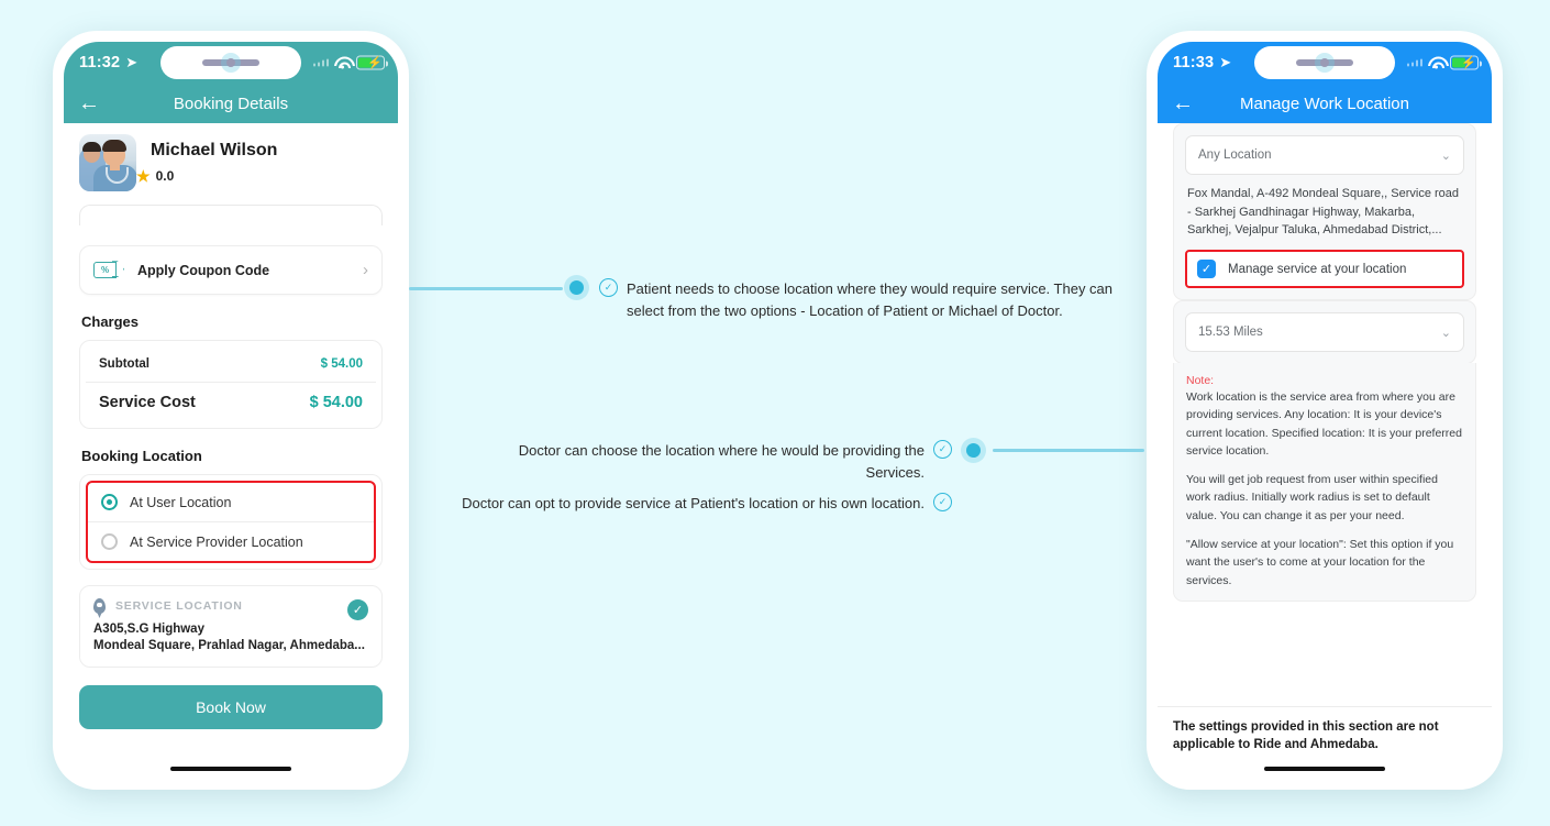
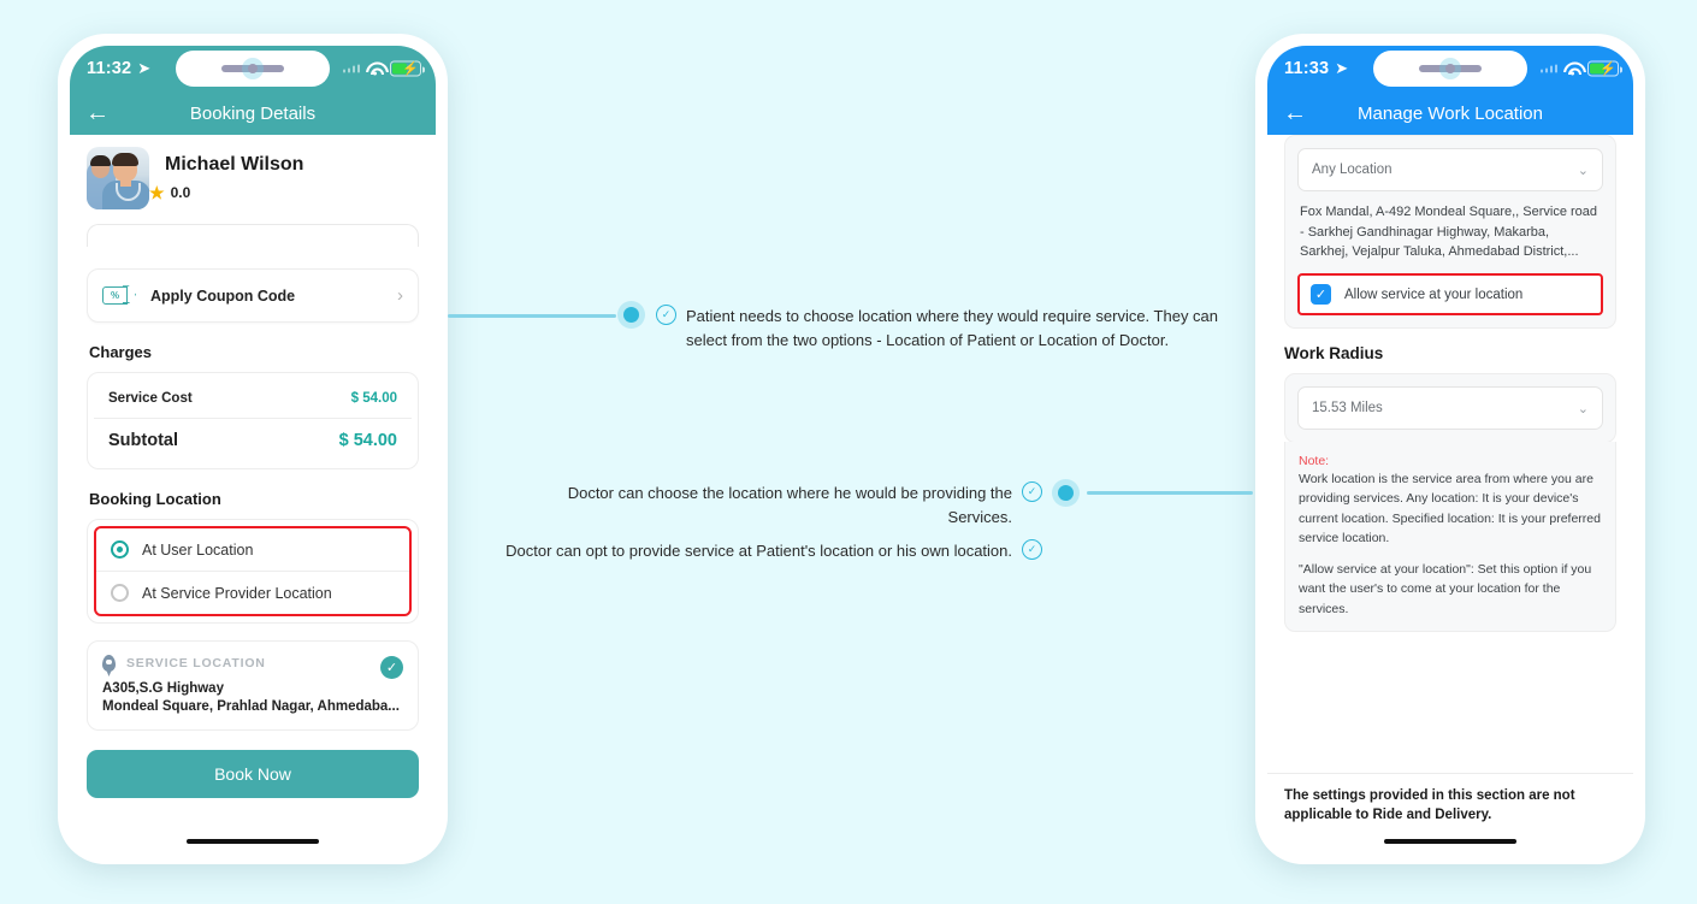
  11:32
  ➤
  ⚡
  ←
  Booking Details
  Michael Wilson
  ★
  0.0
  %
  Apply Coupon Code
  ›
  Charges
- Subtotal
+ Service Cost
  $ 54.00
- Service Cost
+ Subtotal
  $ 54.00
  Booking Location
  At User Location
  At Service Provider Location
  SERVICE LOCATION
  ✓
  A305,S.G Highway
  Mondeal Square, Prahlad Nagar, Ahmedaba...
  Book Now
  11:33
  ➤
  ⚡
  ←
  Manage Work Location
  Any Location
  ⌄
  Fox Mandal, A-492 Mondeal Square,, Service road - Sarkhej Gandhinagar Highway, Makarba, Sarkhej, Vejalpur Taluka, Ahmedabad District,...
  ✓
- Manage service at your location
+ Allow service at your location
+ Work Radius
  15.53 Miles
  ⌄
  Note:
  Work location is the service area from where you are providing services. Any location: It is your device's current location. Specified location: It is your preferred service location.
- You will get job request from user within specified work radius. Initially work radius is set to default value. You can change it as per your need.
  "Allow service at your location": Set this option if you want the user's to come at your location for the services.
- The settings provided in this section are not applicable to Ride and Ahmedaba.
+ The settings provided in this section are not applicable to Ride and Delivery.
  ✓
- Patient needs to choose location where they would require service. They can select from the two options - Location of Patient or Michael of Doctor.
+ Patient needs to choose location where they would require service. They can select from the two options - Location of Patient or Location of Doctor.
  Doctor can choose the location where he would be providing the Services.
  ✓
  Doctor can opt to provide service at Patient's location or his own location.
  ✓
